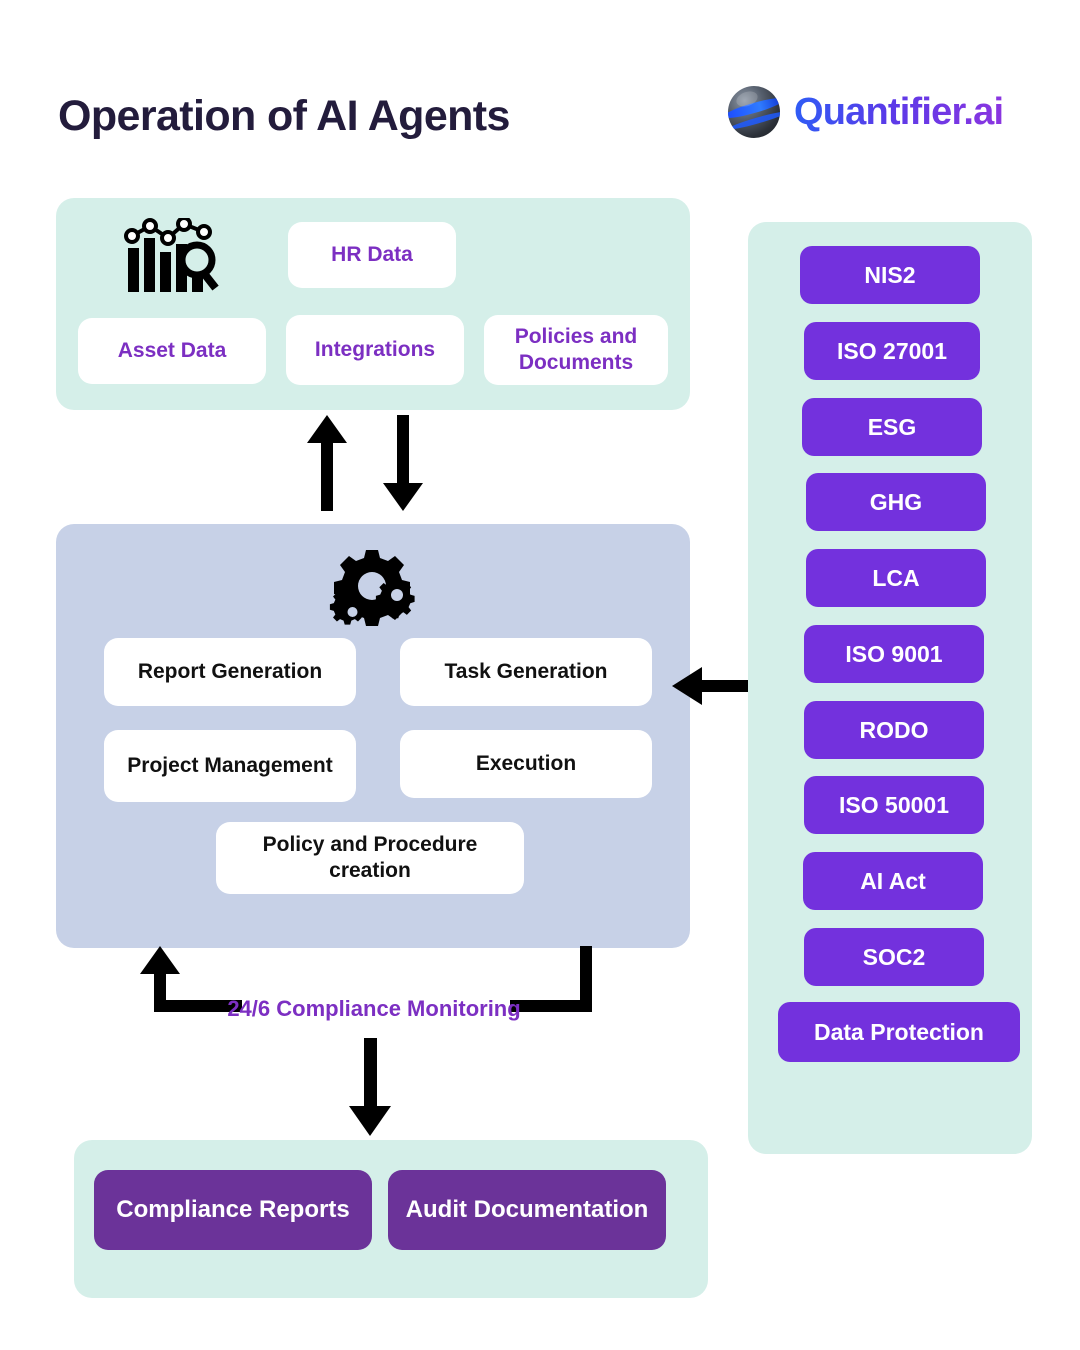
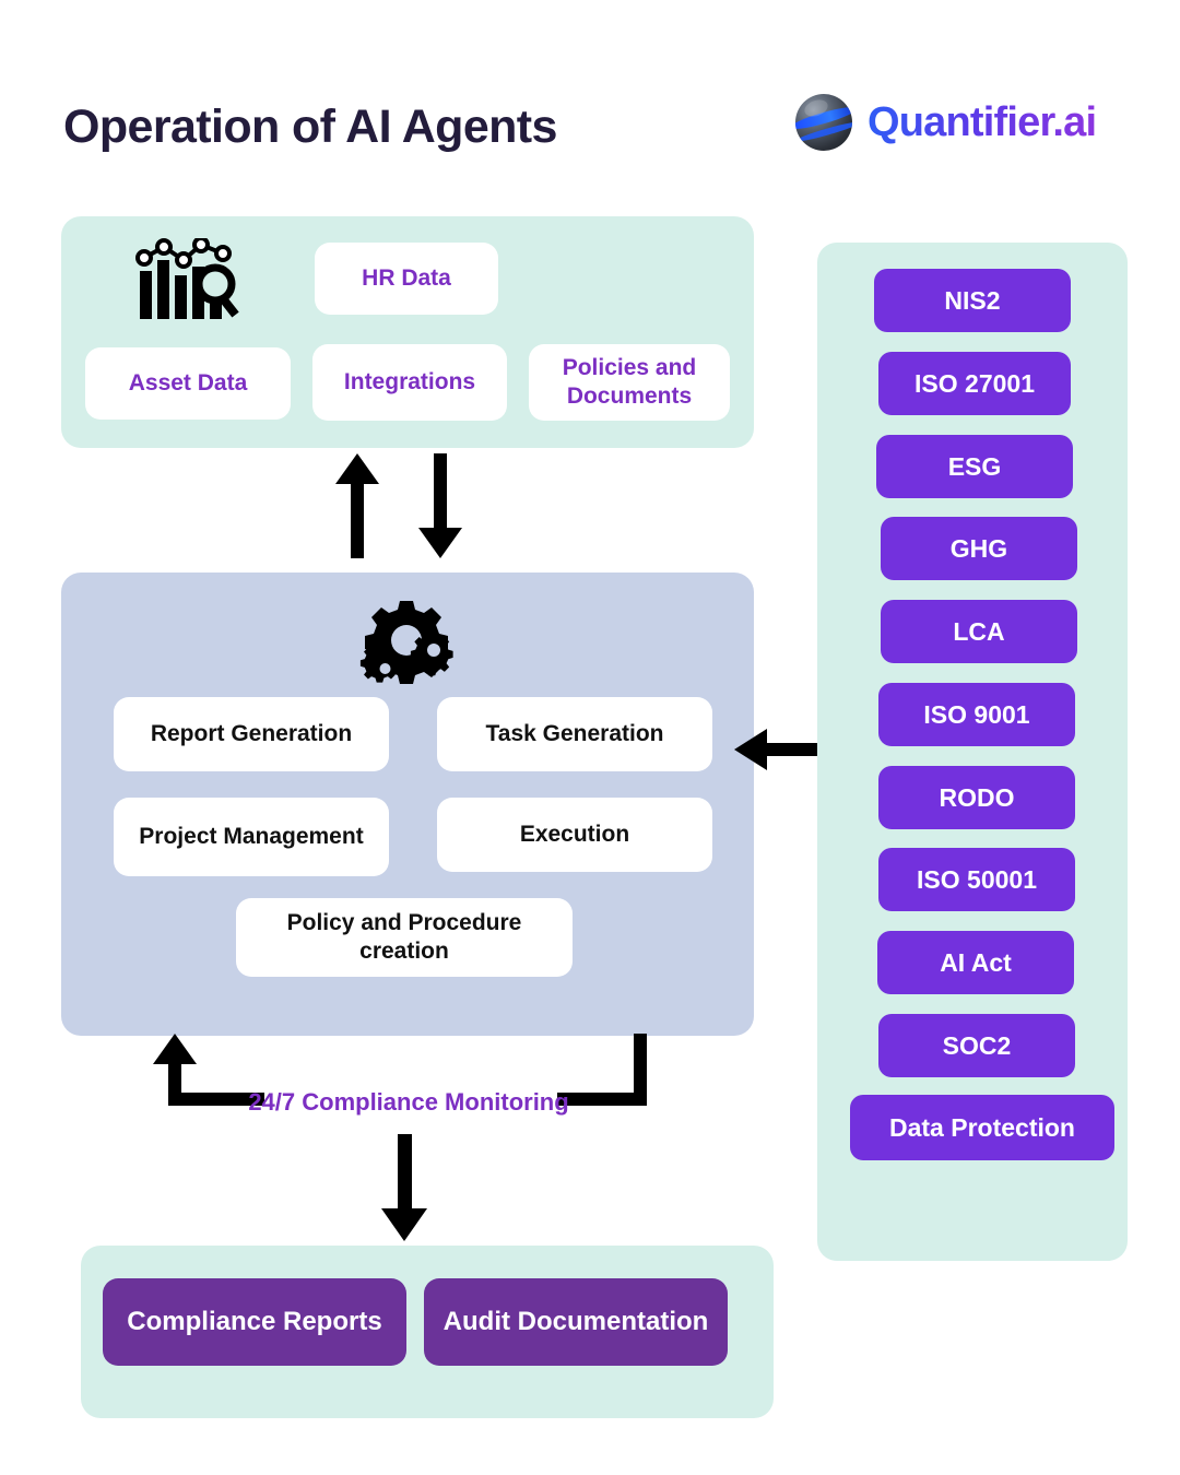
  Operation of AI Agents
  Quantifier.ai
  HR Data
  Asset Data
  Integrations
  Policies and Documents
  Report Generation
  Task Generation
  Project Management
  Execution
  Policy and Procedure creation
  NIS2
  ISO 27001
  ESG
  GHG
  LCA
  ISO 9001
  RODO
  ISO 50001
  AI Act
  SOC2
  Data Protection
- 24/6 Compliance Monitoring
+ 24/7 Compliance Monitoring
  Compliance Reports
  Audit Documentation
